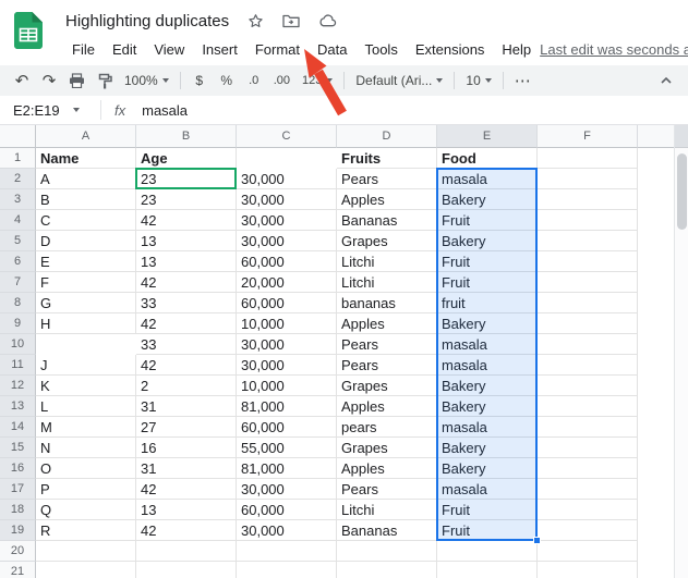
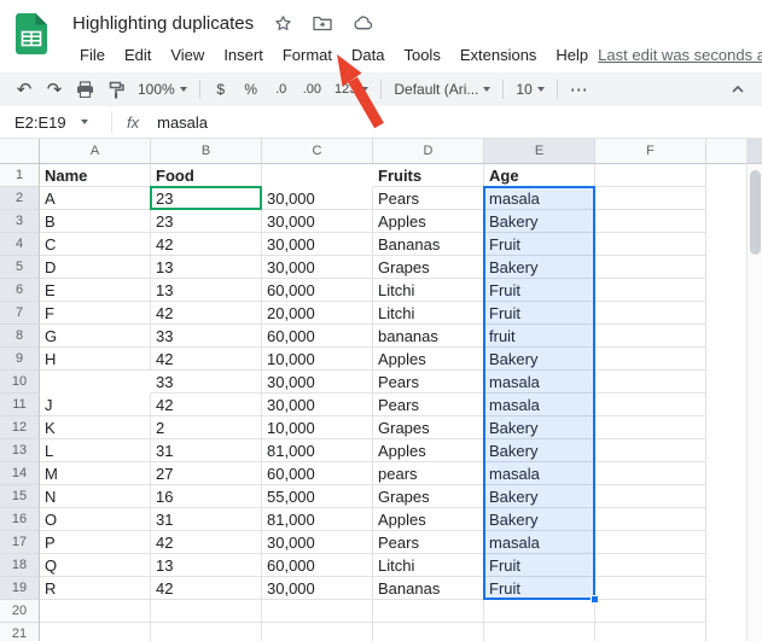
  Highlighting duplicates
  File
  Edit
  View
  Insert
  Format
  Data
  Tools
  Extensions
  Help
  Last edit was seconds a
  ↶
  ↷
  100%
  $
  %
  .0
  .00
  Default (Ari...
  10
  ⋯
  E2:E19
  fx
  masala
  A
  B
  C
  D
  E
  F
  1
  2
  3
  4
  5
  6
  7
  8
  9
  10
  11
  12
  13
  14
  15
  16
  17
  18
  19
  20
  21
  Name
- Age
+ Food
  Fruits
- Food
+ Age
  A
  23
  30,000
  Pears
  masala
  B
  23
  30,000
  Apples
  Bakery
  C
  42
  30,000
  Bananas
  Fruit
  D
  13
  30,000
  Grapes
  Bakery
  E
  13
  60,000
  Litchi
  Fruit
  F
  42
  20,000
  Litchi
  Fruit
  G
  33
  60,000
  bananas
  fruit
  H
  42
  10,000
  Apples
  Bakery
  33
  30,000
  Pears
  masala
  J
  42
  30,000
  Pears
  masala
  K
  2
  10,000
  Grapes
  Bakery
  L
  31
  81,000
  Apples
  Bakery
  M
  27
  60,000
  pears
  masala
  N
  16
  55,000
  Grapes
  Bakery
  O
  31
  81,000
  Apples
  Bakery
  P
  42
  30,000
  Pears
  masala
  Q
  13
  60,000
  Litchi
  Fruit
  R
  42
  30,000
  Bananas
  Fruit
